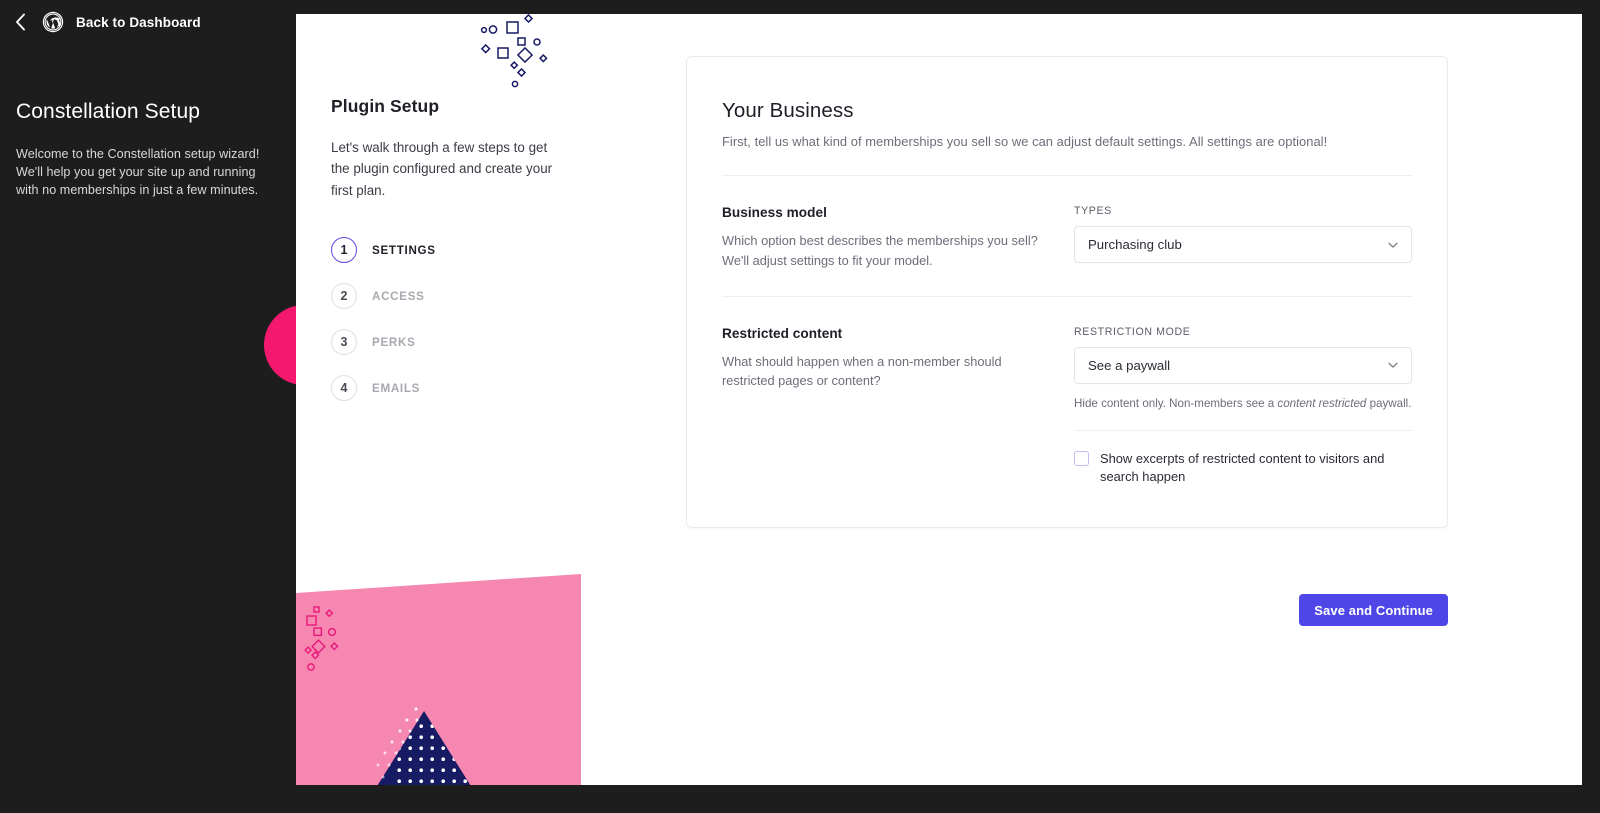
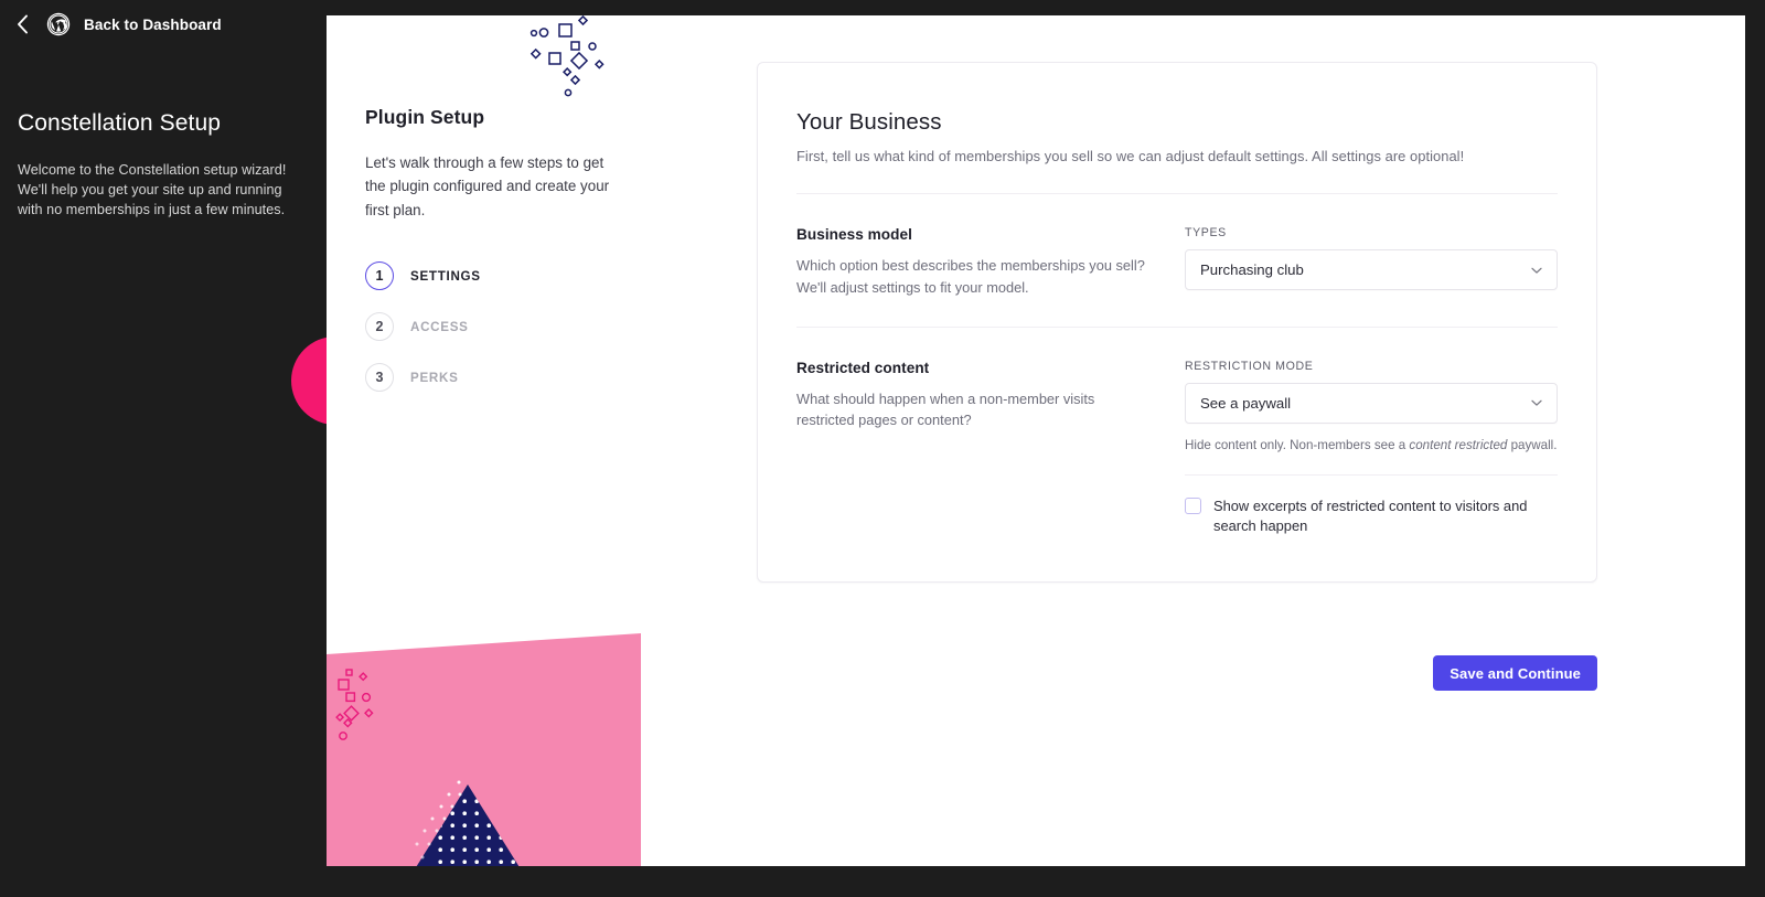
  Back to Dashboard
  Constellation Setup
  Welcome to the Constellation setup wizard! We'll help you get your site up and running with no memberships in just a few minutes.
  Plugin Setup
  Let's walk through a few steps to get the plugin configured and create your first plan.
  1
  SETTINGS
  2
  ACCESS
  3
  PERKS
- 4
- EMAILS
  Your Business
  First, tell us what kind of memberships you sell so we can adjust default settings. All settings are optional!
  Business model
  Which option best describes the memberships you sell? We'll adjust settings to fit your model.
  TYPES
  Purchasing club
  Restricted content
- What should happen when a non-member should restricted pages or content?
+ What should happen when a non-member visits restricted pages or content?
  RESTRICTION MODE
  See a paywall
  Hide content only. Non-members see a content restricted paywall.
  Show excerpts of restricted content to visitors and search happen
  Save and Continue
